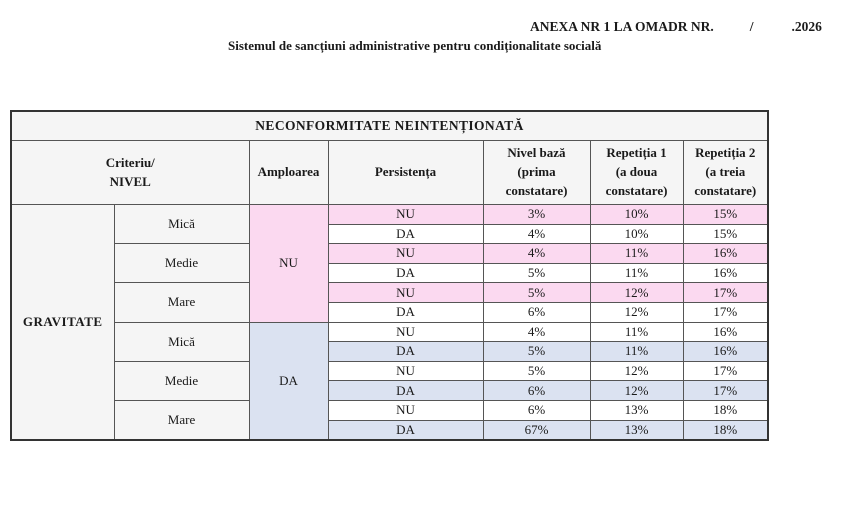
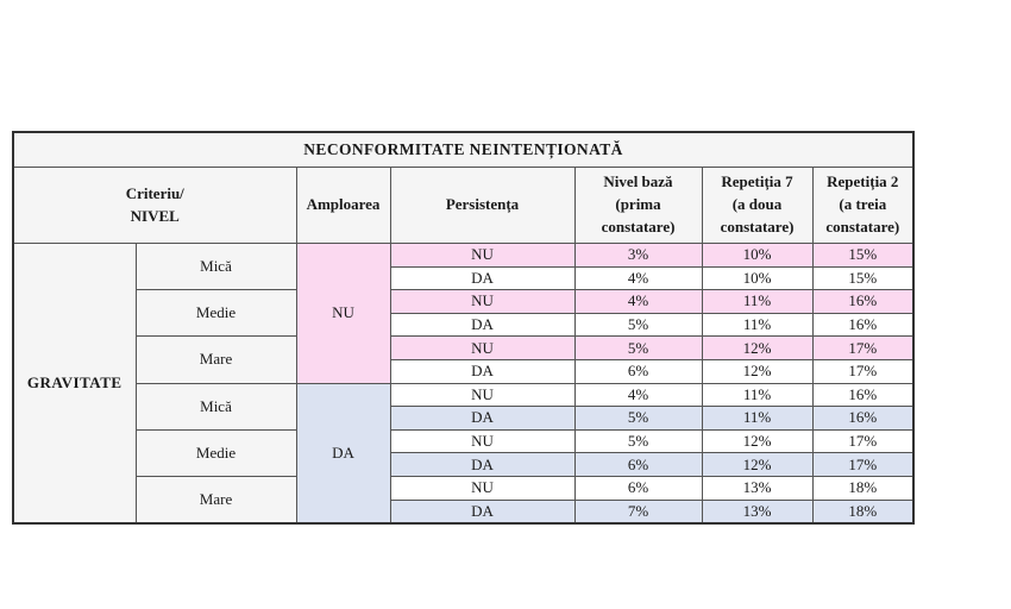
- ANEXA NR 1 LA OMADR NR.
- /
- .2026
- Sistemul de sancțiuni administrative pentru condiționalitate socială
  NECONFORMITATE NEINTENȚIONATĂ
- Criteriu/ NIVEL	Amploarea	Persistența	Nivel bază (prima constatare)	Repetiția 1 (a doua constatare)	Repetiția 2 (a treia constatare)
+ Criteriu/ NIVEL	Amploarea	Persistența	Nivel bază (prima constatare)	Repetiția 7 (a doua constatare)	Repetiția 2 (a treia constatare)
  GRAVITATE	Mică	NU	NU	3%	10%	15%
  DA	4%	10%	15%
  Medie	NU	4%	11%	16%
  DA	5%	11%	16%
  Mare	NU	5%	12%	17%
  DA	6%	12%	17%
  Mică	DA	NU	4%	11%	16%
  DA	5%	11%	16%
  Medie	NU	5%	12%	17%
  DA	6%	12%	17%
  Mare	NU	6%	13%	18%
- DA	67%	13%	18%
+ DA	7%	13%	18%
